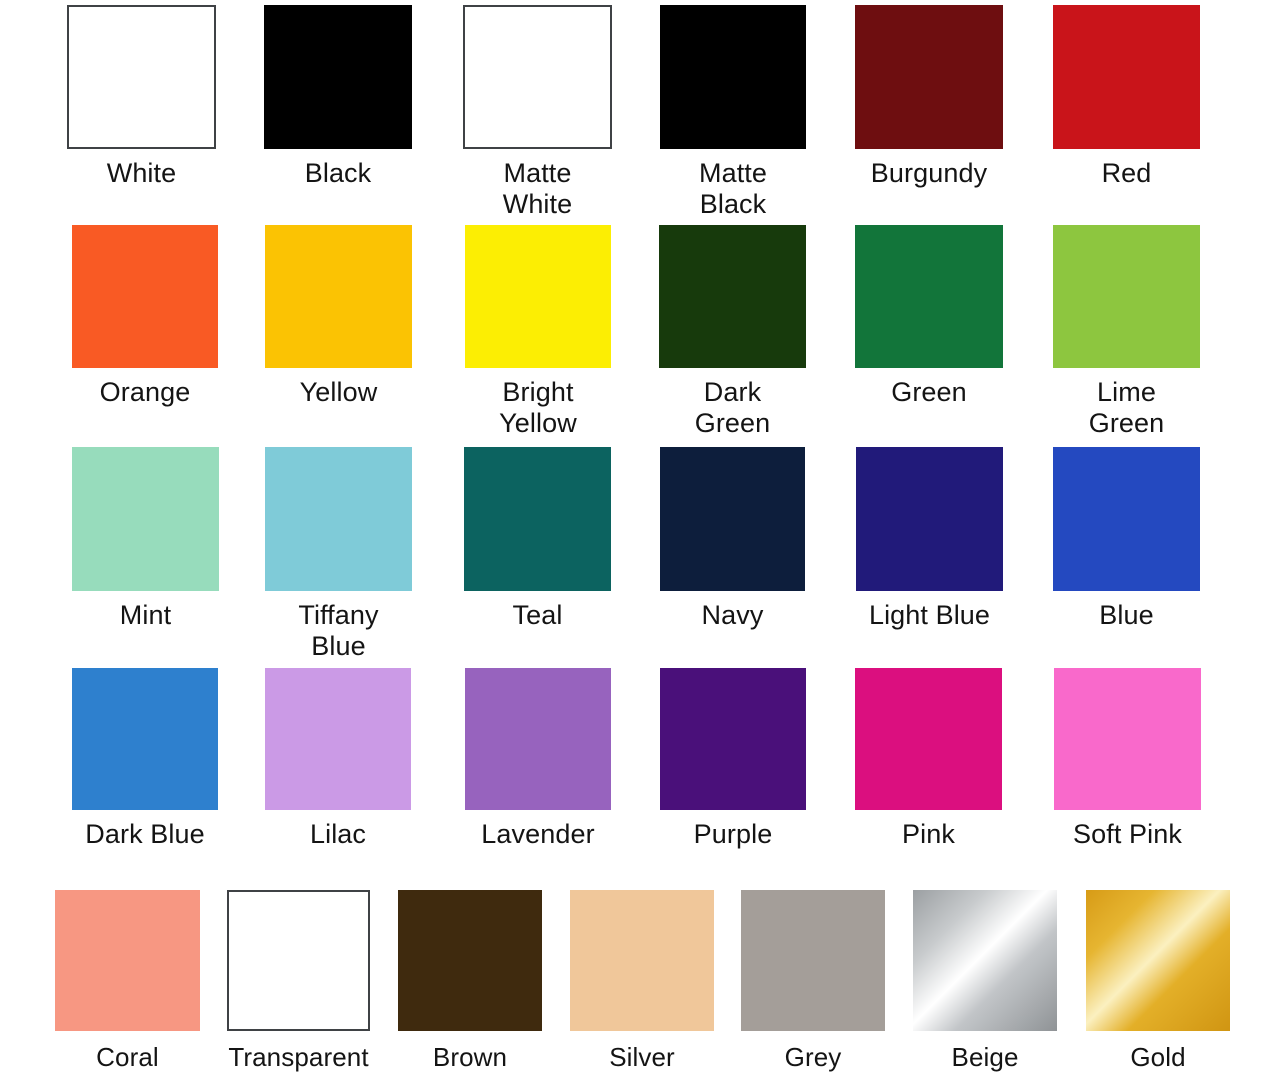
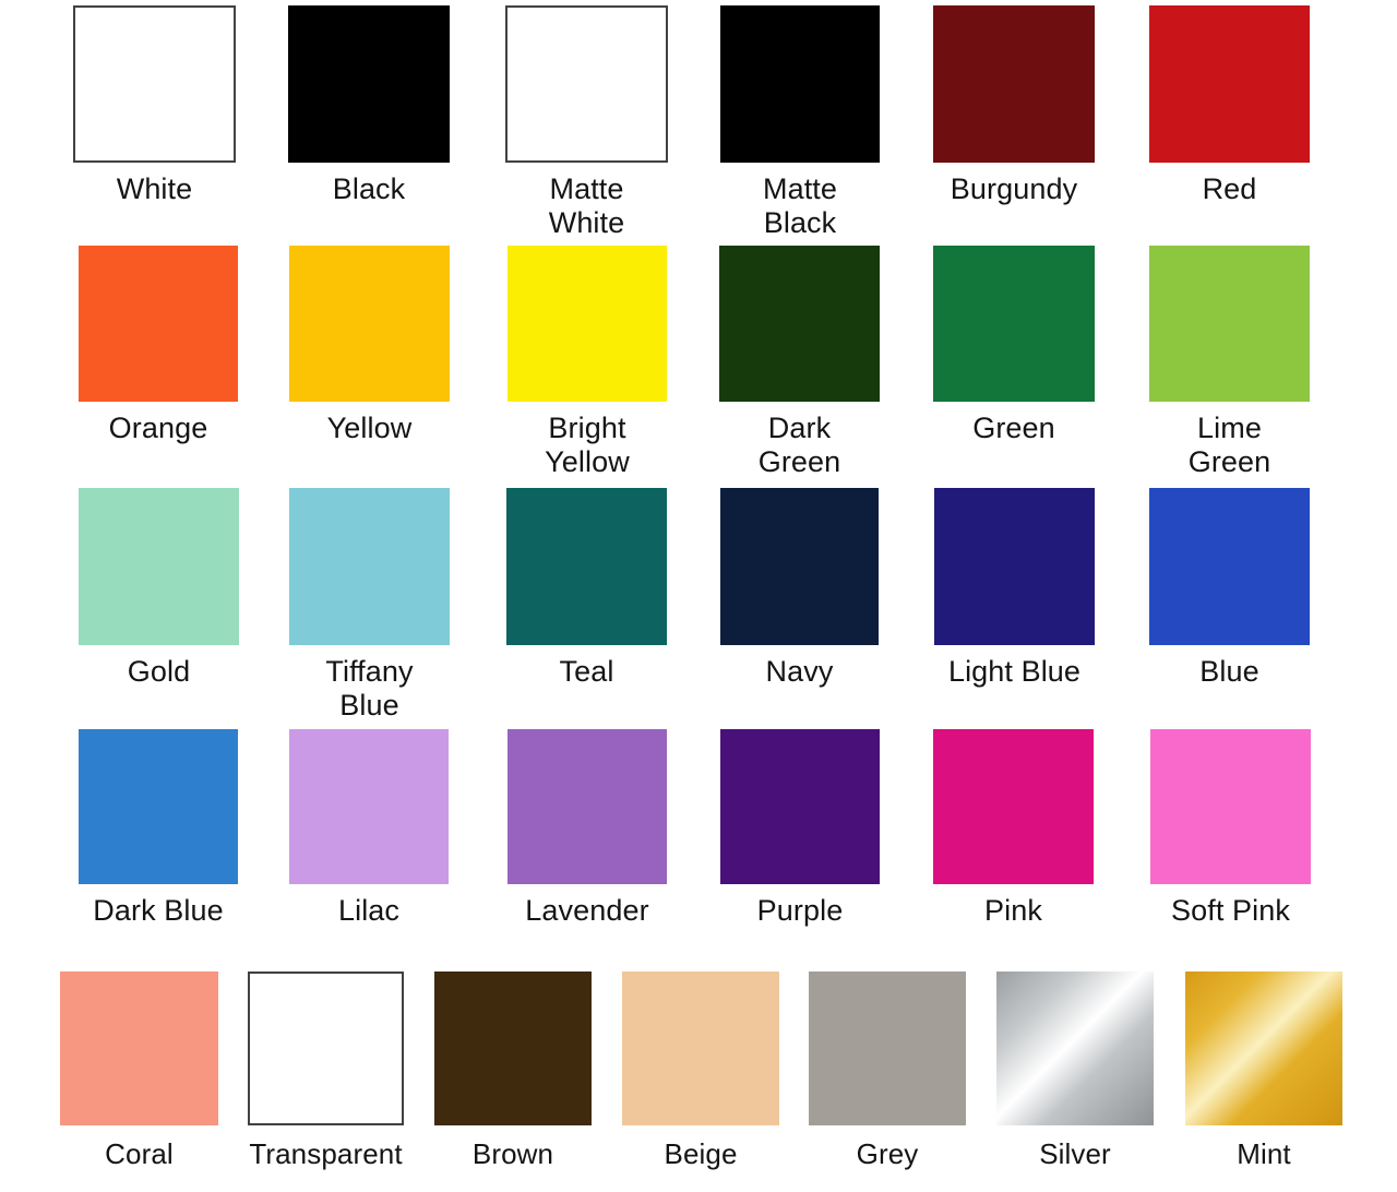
  White
  Black
  Matte
  White
  Matte
  Black
  Burgundy
  Red
  Orange
  Yellow
  Bright
  Yellow
  Dark
  Green
  Green
  Lime
  Green
- Mint
+ Gold
  Tiffany
  Blue
  Teal
  Navy
  Light Blue
  Blue
  Dark Blue
  Lilac
  Lavender
  Purple
  Pink
  Soft Pink
  Coral
  Transparent
  Brown
- Silver
+ Beige
  Grey
- Beige
+ Silver
- Gold
+ Mint
